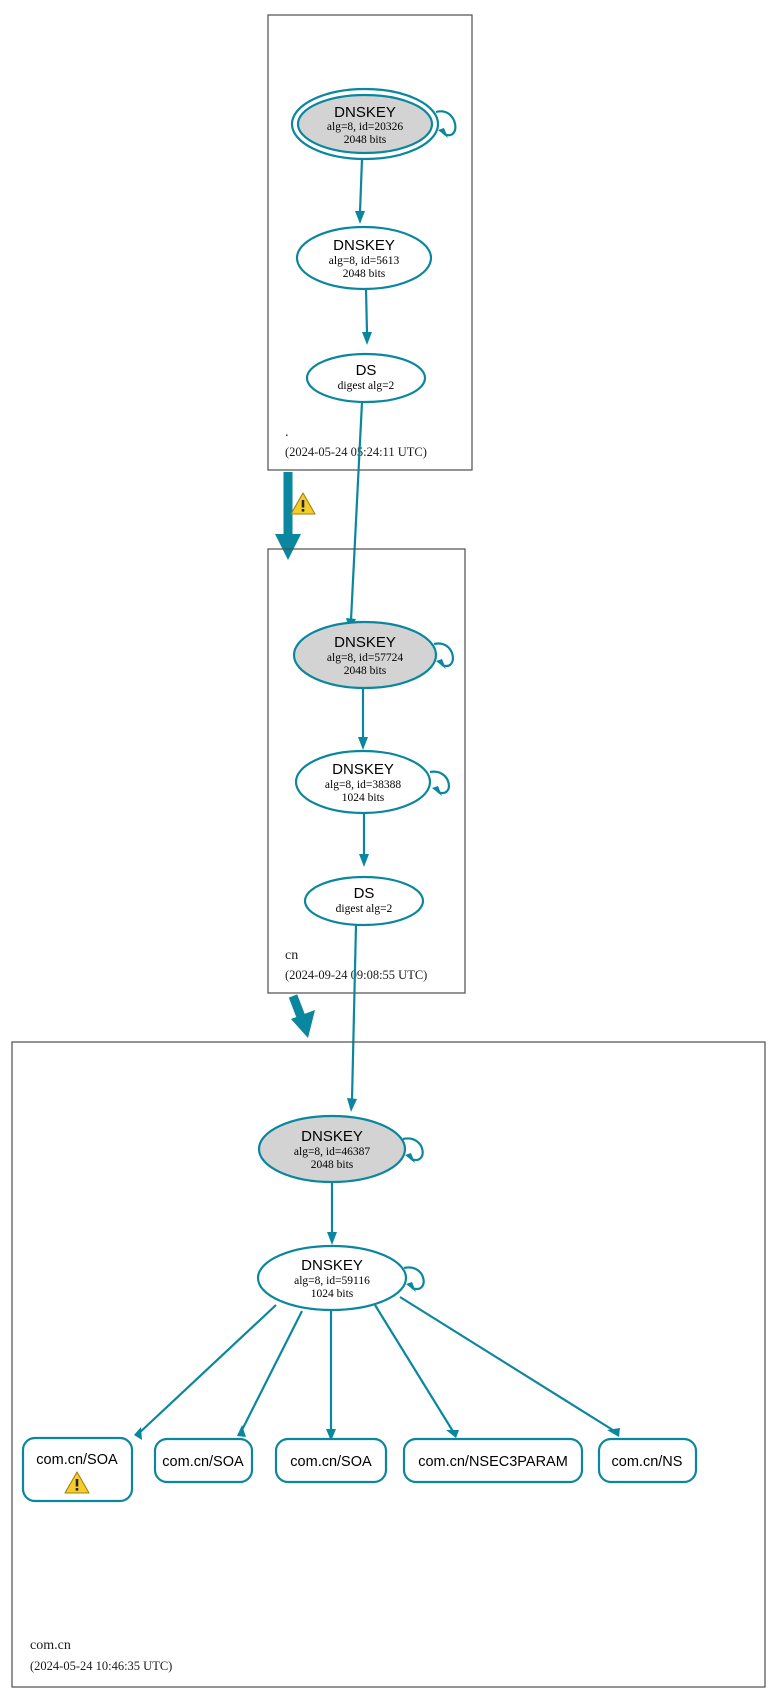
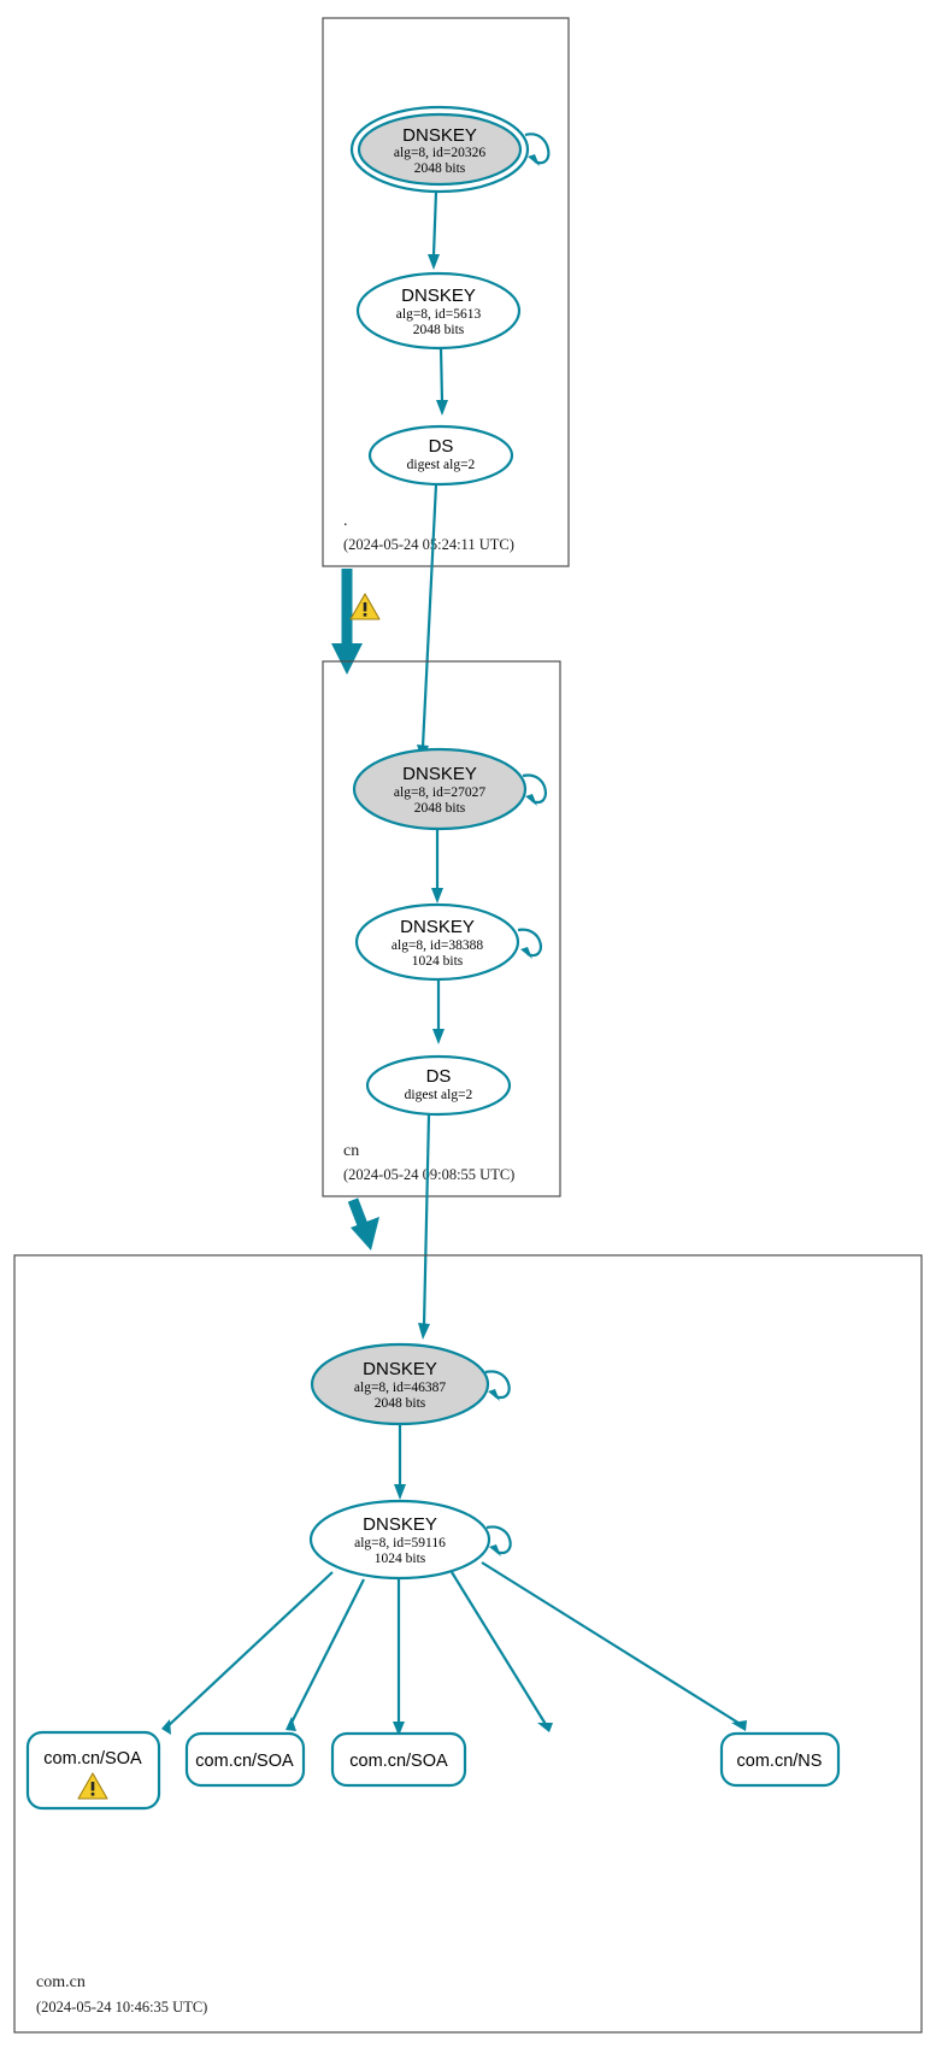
  DNSKEY
  alg=8, id=20326
  2048 bits
  DNSKEY
  alg=8, id=5613
  2048 bits
  DS
  digest alg=2
  .
  (2024-05-24 0:24:11 UTC)
  DNSKEY
- alg=8, id=57724
+ alg=8, id=27027
  2048 bits
  DNSKEY
  alg=8, id=38388
  1024 bits
  DS
  digest alg=2
  cn
- (2024-09-24 09:08:55 UTC)
+ (2024-05-24 09:08:55 UTC)
  DNSKEY
  alg=8, id=46387
  2048 bits
  DNSKEY
  alg=8, id=59116
  1024 bits
  com.cn/SOA
  com.cn/SOA
  com.cn/SOA
- com.cn/NSEC3PARAM
  com.cn/NS
  com.cn
  (2024-05-24 10:46:35 UTC)
